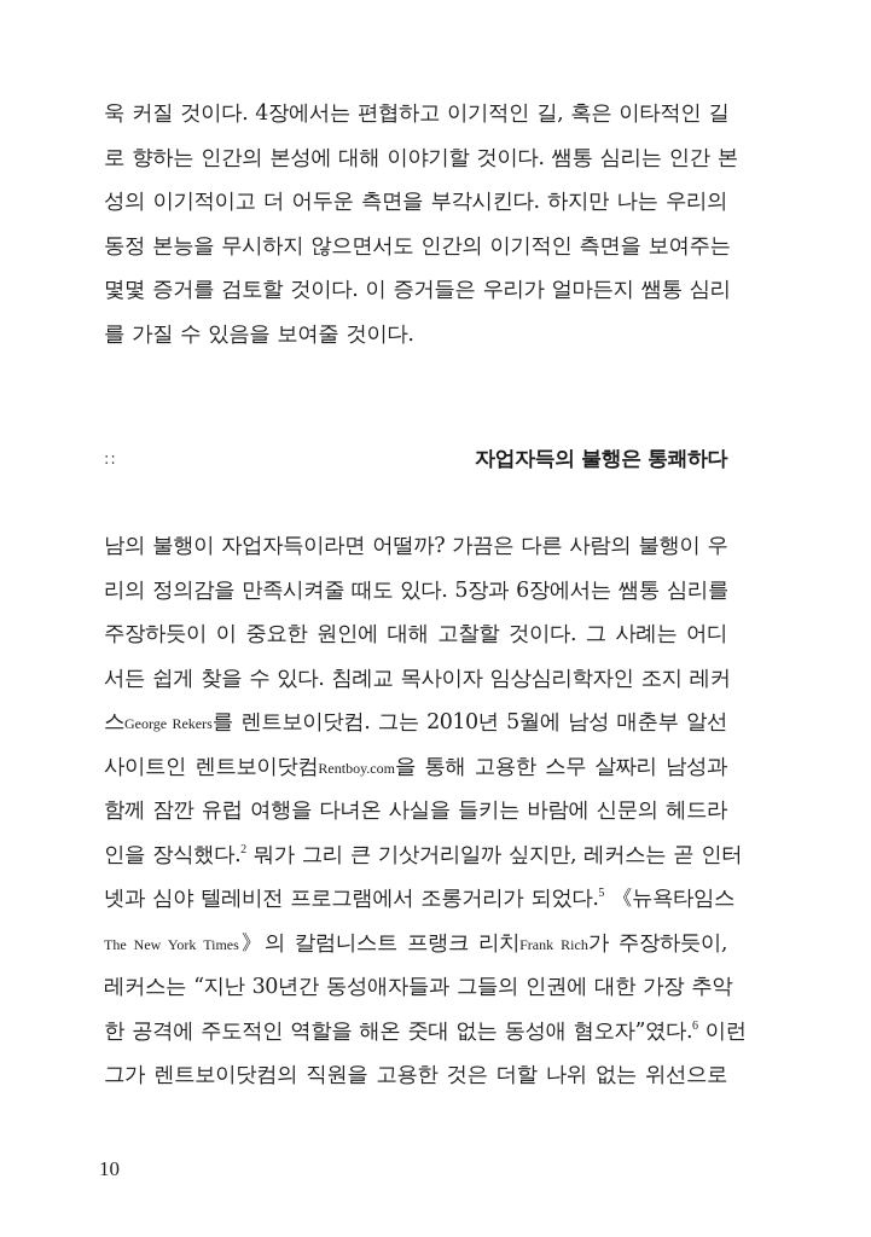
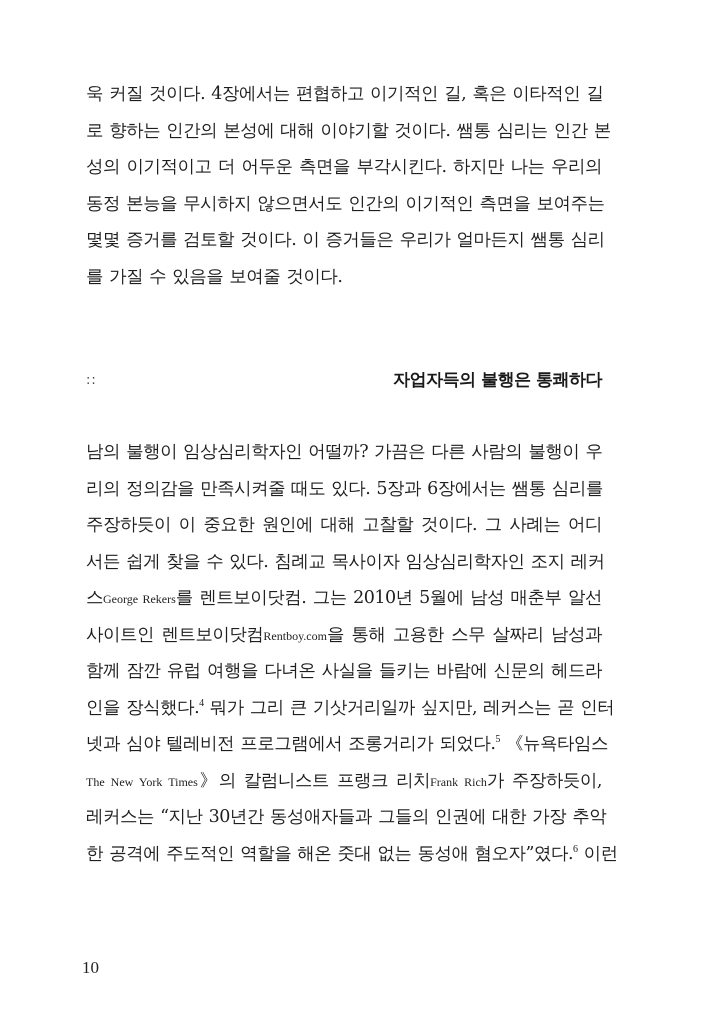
  욱 커질 것이다. 4장에서는 편협하고 이기적인 길, 혹은 이타적인 길
  로 향하는 인간의 본성에 대해 이야기할 것이다. 쌤통 심리는 인간 본
  성의 이기적이고 더 어두운 측면을 부각시킨다. 하지만 나는 우리의
  동정 본능을 무시하지 않으면서도 인간의 이기적인 측면을 보여주는
  몇몇 증거를 검토할 것이다. 이 증거들은 우리가 얼마든지 쌤통 심리
  를 가질 수 있음을 보여줄 것이다.
  ::
  자업자득의 불행은 통쾌하다
- 남의 불행이 자업자득이라면 어떨까? 가끔은 다른 사람의 불행이 우
+ 남의 불행이 임상심리학자인 어떨까? 가끔은 다른 사람의 불행이 우
  리의 정의감을 만족시켜줄 때도 있다. 5장과 6장에서는 쌤통 심리를
  주장하듯이 이 중요한 원인에 대해 고찰할 것이다. 그 사례는 어디
  서든 쉽게 찾을 수 있다. 침례교 목사이자 임상심리학자인 조지 레커
  스George Rekers를 렌트보이닷컴. 그는 2010년 5월에 남성 매춘부 알선
  사이트인 렌트보이닷컴Rentboy.com을 통해 고용한 스무 살짜리 남성과
  함께 잠깐 유럽 여행을 다녀온 사실을 들키는 바람에 신문의 헤드라
- 인을 장식했다.2 뭐가 그리 큰 기삿거리일까 싶지만, 레커스는 곧 인터
+ 인을 장식했다.4 뭐가 그리 큰 기삿거리일까 싶지만, 레커스는 곧 인터
  넷과 심야 텔레비전 프로그램에서 조롱거리가 되었다.5 《뉴욕타임스
  The New York Times》의 칼럼니스트 프랭크 리치Frank Rich가 주장하듯이,
  레커스는 “지난 30년간 동성애자들과 그들의 인권에 대한 가장 추악
  한 공격에 주도적인 역할을 해온 줏대 없는 동성애 혐오자”였다.6 이런
- 그가 렌트보이닷컴의 직원을 고용한 것은 더할 나위 없는 위선으로
  10
